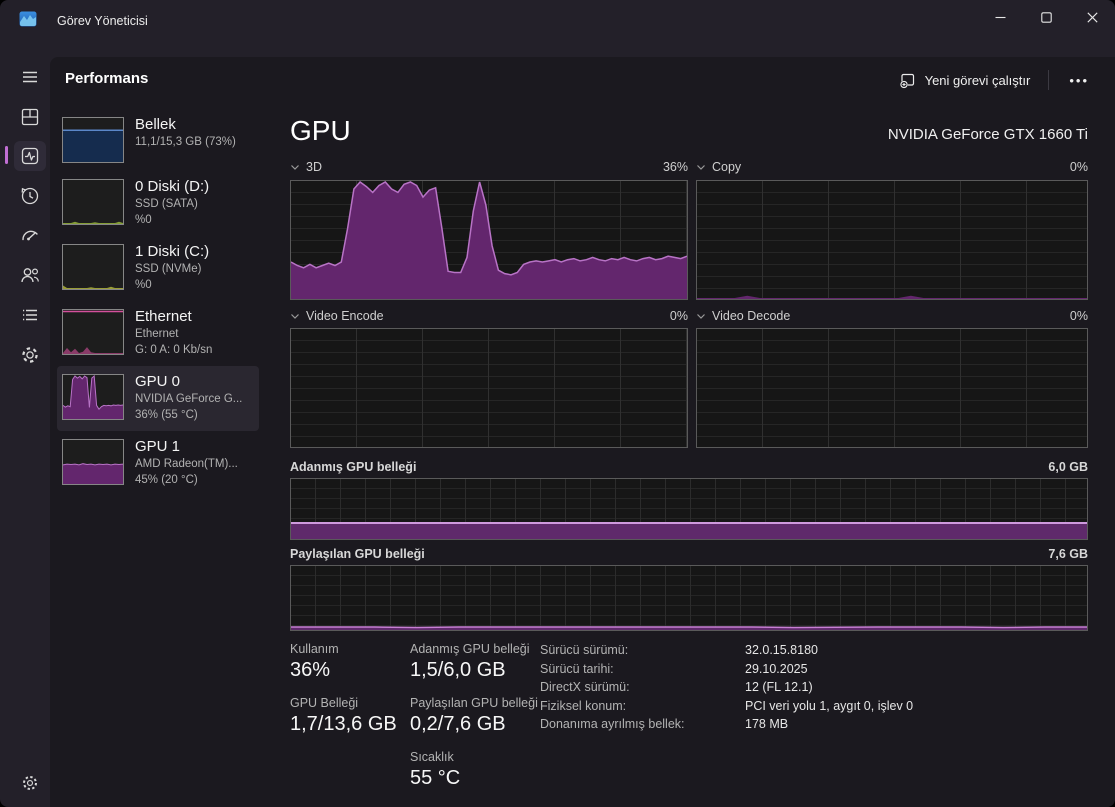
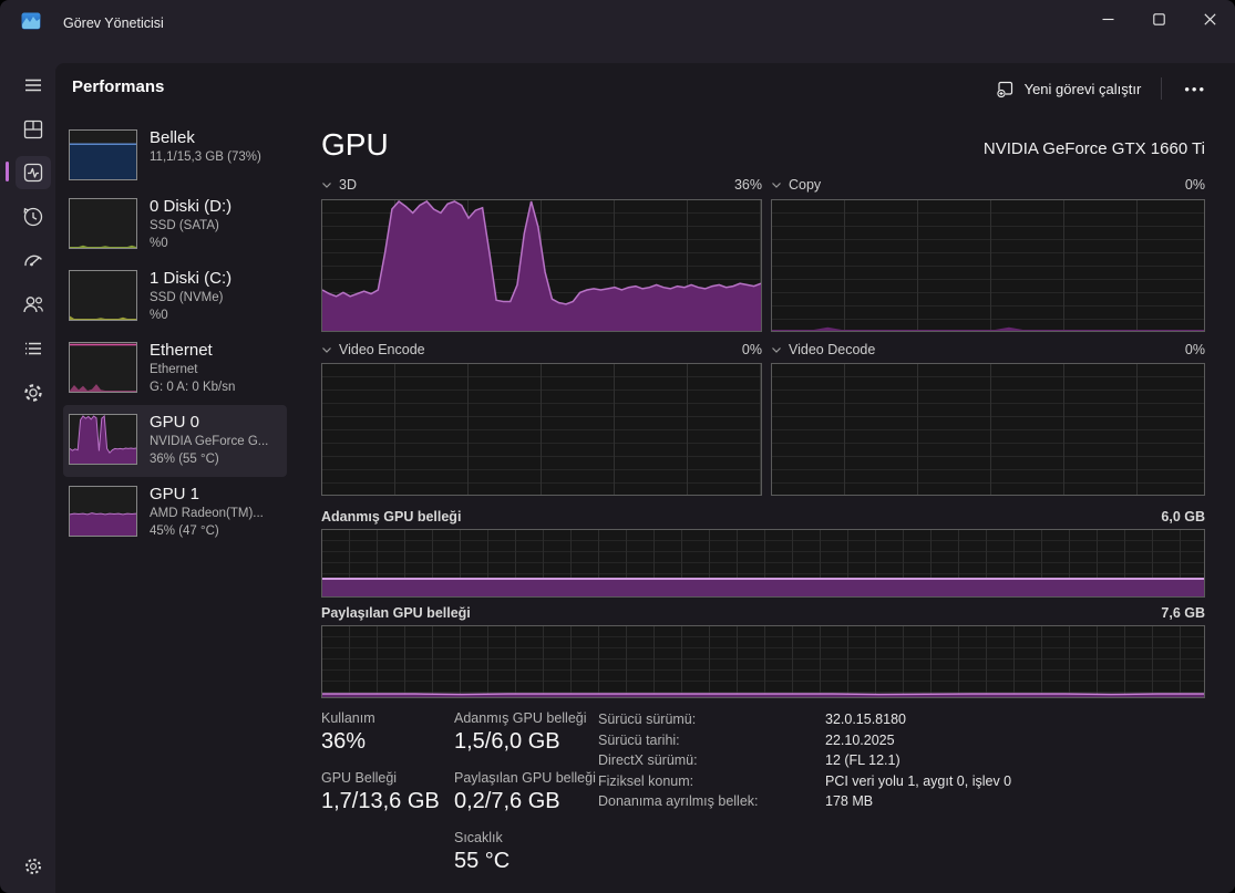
  Görev Yöneticisi
  Performans
  Yeni görevi çalıştır
  •••
  Bellek
  11,1/15,3 GB (73%)
  0 Diski (D:)
  SSD (SATA)
  %0
  1 Diski (C:)
  SSD (NVMe)
  %0
  Ethernet
  Ethernet
  G: 0 A: 0 Kb/sn
  GPU 0
  NVIDIA GeForce G...
  36% (55 °C)
  GPU 1
  AMD Radeon(TM)...
- 45% (20 °C)
+ 45% (47 °C)
  GPU
  NVIDIA GeForce GTX 1660 Ti
  3D
  36%
  Copy
  0%
  Video Encode
  0%
  Video Decode
  0%
  Adanmış GPU belleği
  6,0 GB
  Paylaşılan GPU belleği
  7,6 GB
  Kullanım
  36%
  GPU Belleği
  1,7/13,6 GB
  Adanmış GPU belleği
  1,5/6,0 GB
  Paylaşılan GPU belleği
  0,2/7,6 GB
  Sıcaklık
  55 °C
  Sürücü sürümü:
  32.0.15.8180
  Sürücü tarihi:
- 29.10.2025
+ 22.10.2025
  DirectX sürümü:
  12 (FL 12.1)
  Fiziksel konum:
  PCI veri yolu 1, aygıt 0, işlev 0
  Donanıma ayrılmış bellek:
  178 MB
